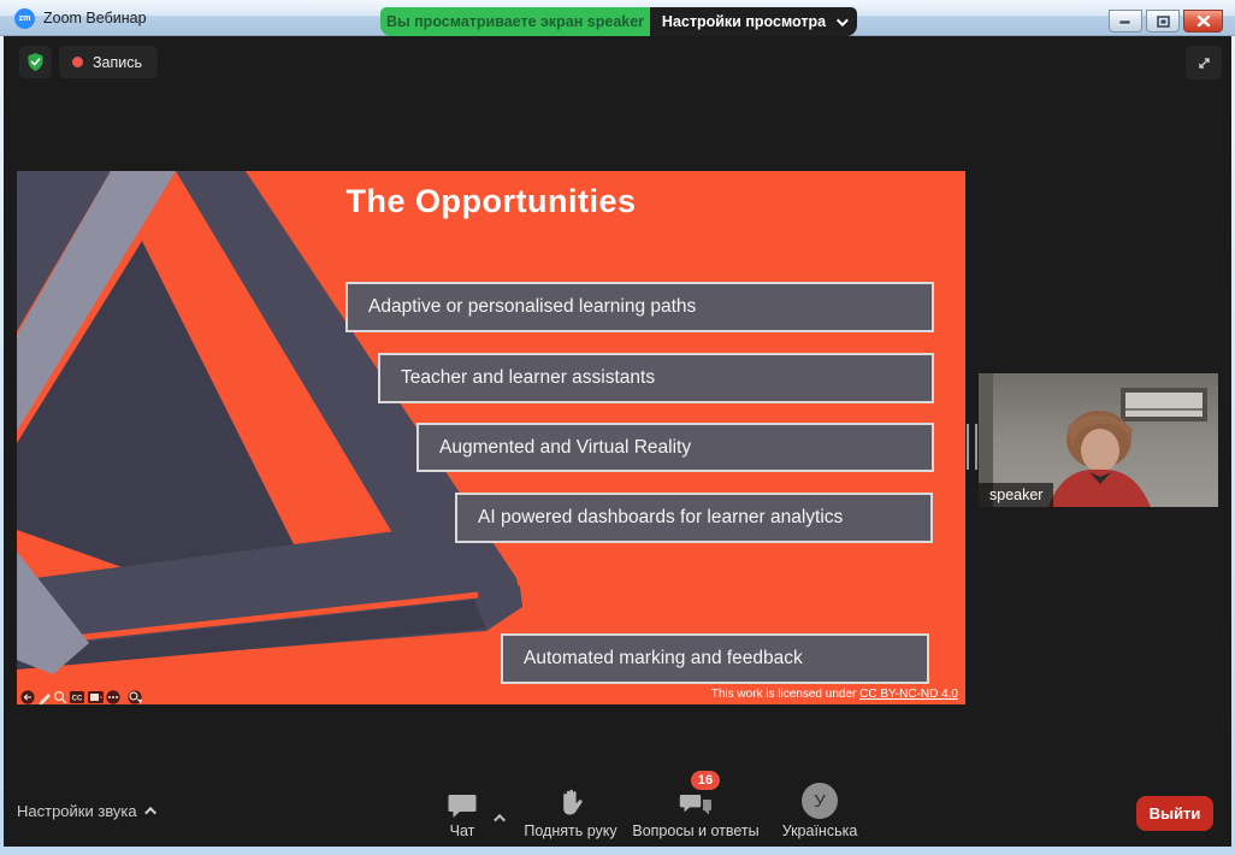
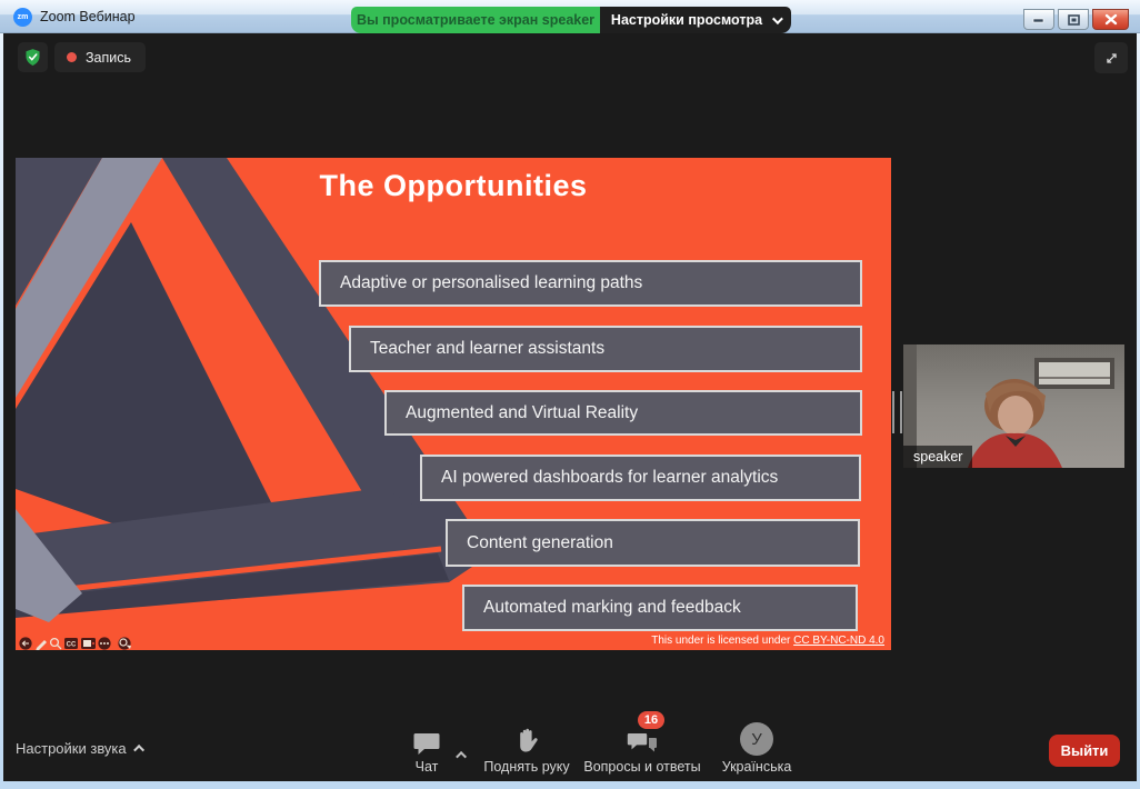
  Zoom Вебинар
  Вы просматриваете экран speaker
  Настройки просмотра
  Запись
  The Opportunities
  Adaptive or personalised learning paths
  Teacher and learner assistants
  Augmented and Virtual Reality
  AI powered dashboards for learner analytics
+ Content generation
  Automated marking and feedback
- This work is licensed under CC BY-NC-ND 4.0
+ This under is licensed under CC BY-NC-ND 4.0
  speaker
  Настройки звука
  Чат
  Поднять руку
  16
  Вопросы и ответы
  У
  Українська
  Выйти
